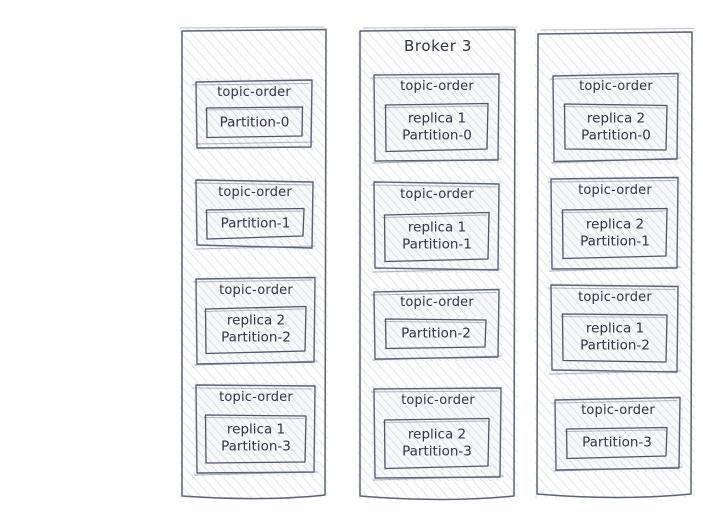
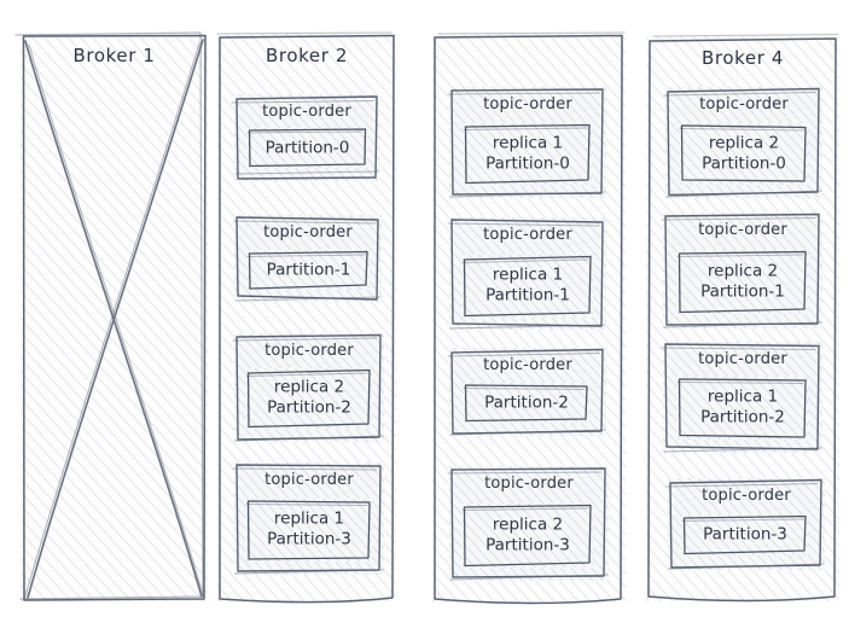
+ Broker 1
+ Broker 2
  topic-order
  Partition-0
  topic-order
  Partition-1
  topic-order
  replica 2
  Partition-2
  topic-order
  replica 1
  Partition-3
- Broker 3
  topic-order
  replica 1
  Partition-0
  topic-order
  replica 1
  Partition-1
  topic-order
  Partition-2
  topic-order
  replica 2
  Partition-3
+ Broker 4
  topic-order
  replica 2
  Partition-0
  topic-order
  replica 2
  Partition-1
  topic-order
  replica 1
  Partition-2
  topic-order
  Partition-3
